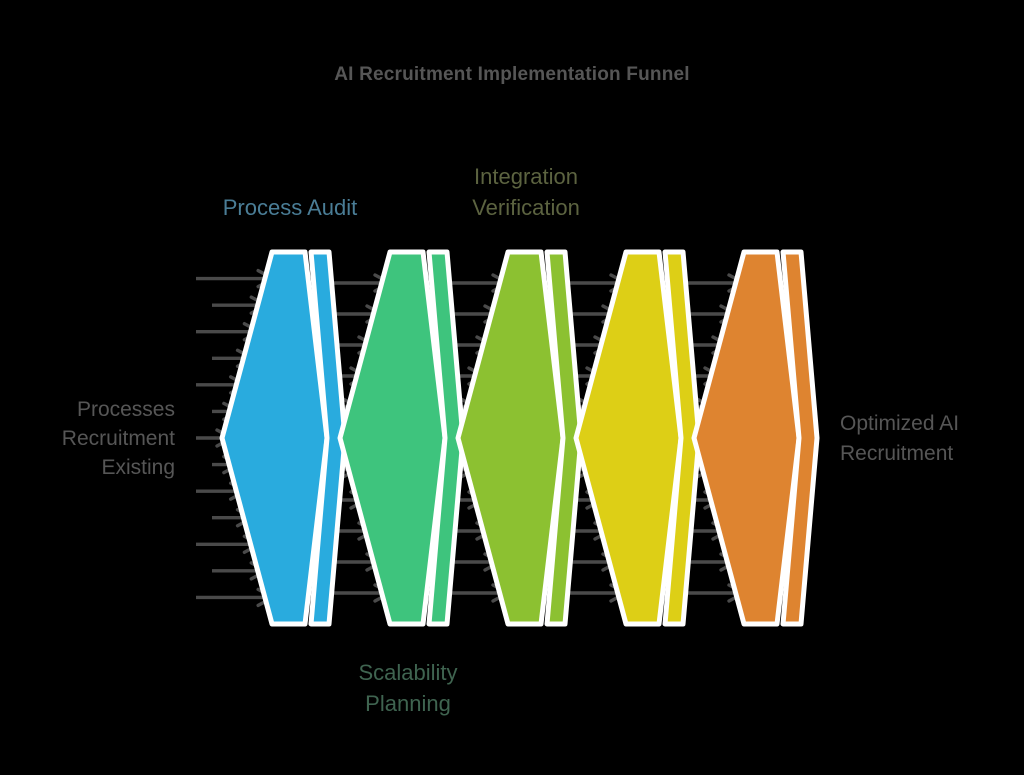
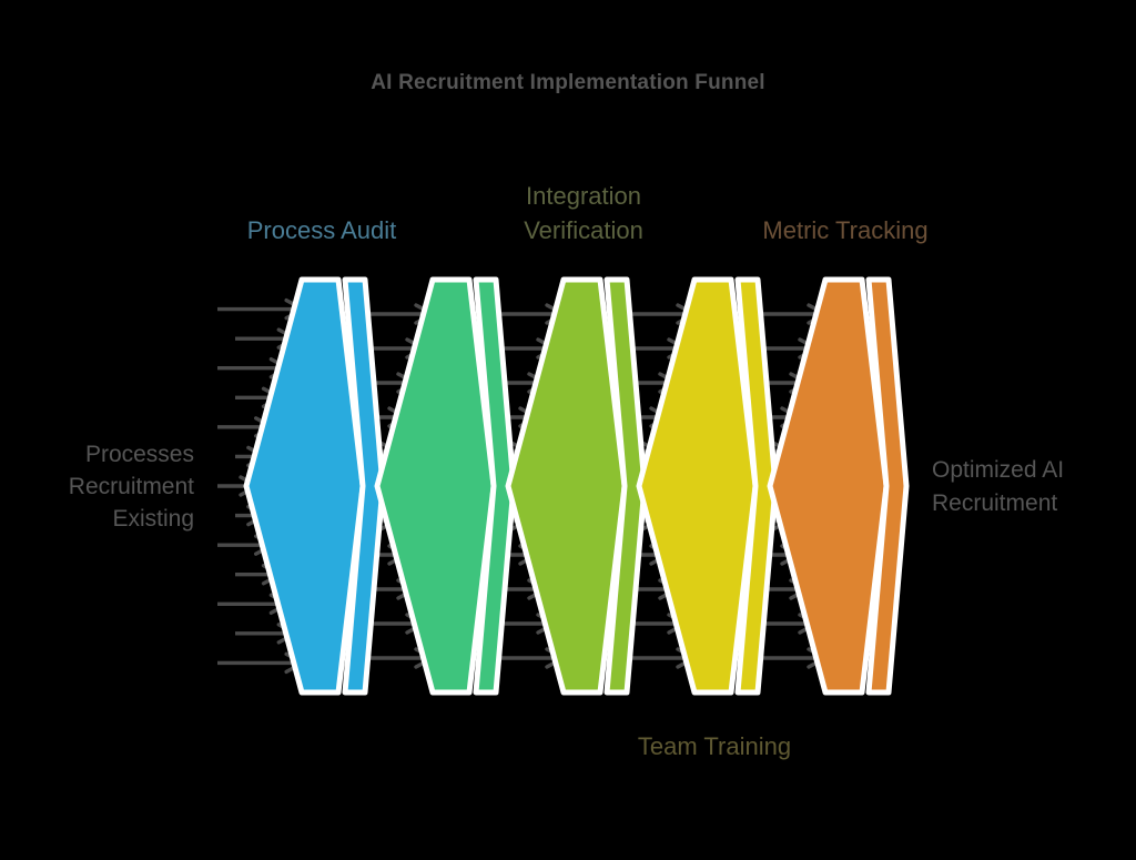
  AI Recruitment Implementation Funnel
  Processes
  Recruitment
  Existing
  Optimized AI
  Recruitment
  Process Audit
- Scalability
- Planning
  Integration
  Verification
+ Team Training
+ Metric Tracking
